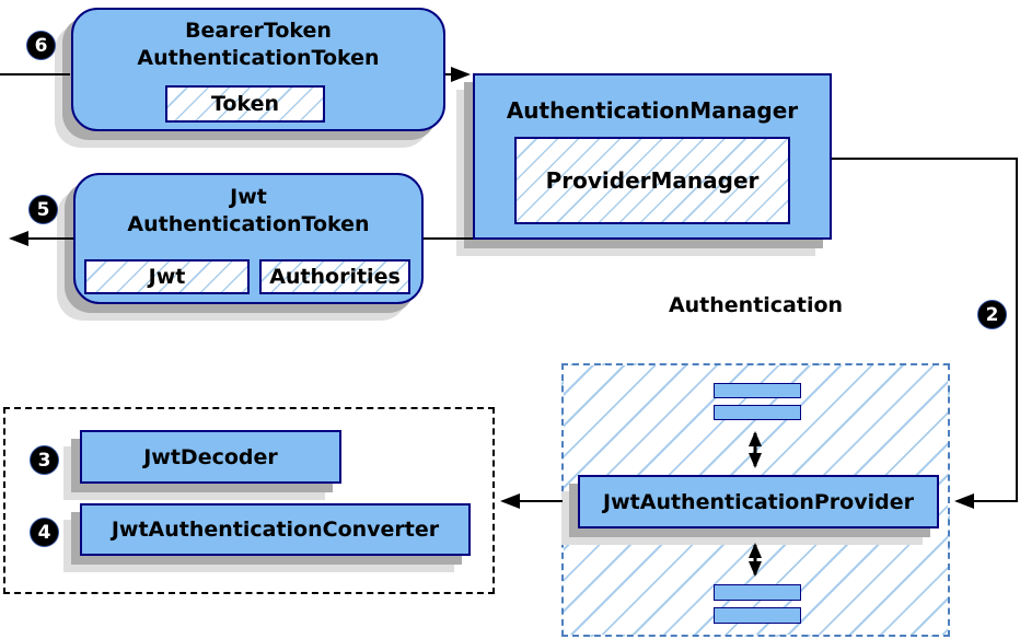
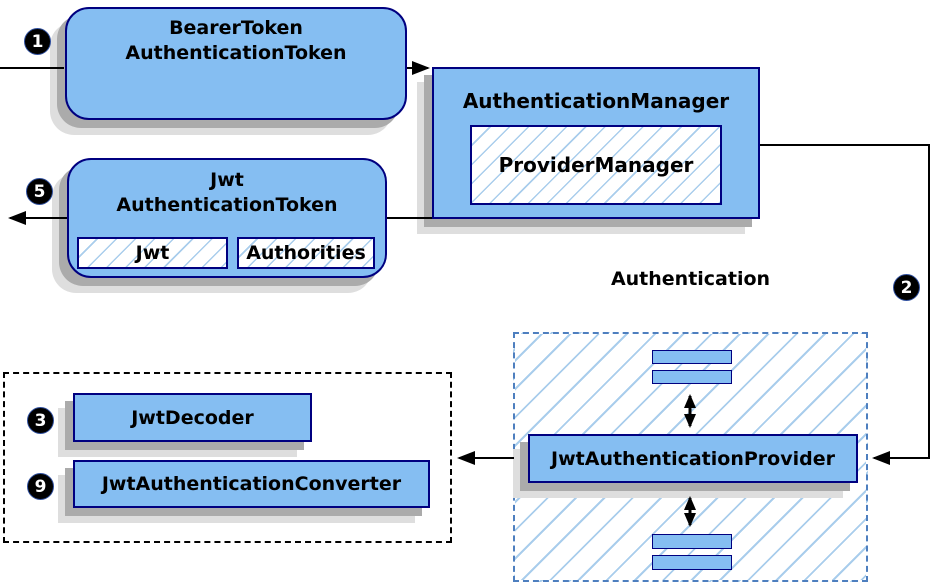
  BearerToken
  AuthenticationToken
- Token
  AuthenticationManager
  ProviderManager
  Jwt
  AuthenticationToken
  Jwt
  Authorities
  Authentication
  JwtAuthenticationProvider
  JwtDecoder
  JwtAuthenticationConverter
- 6
+ 1
  2
  3
- 4
+ 9
  5
